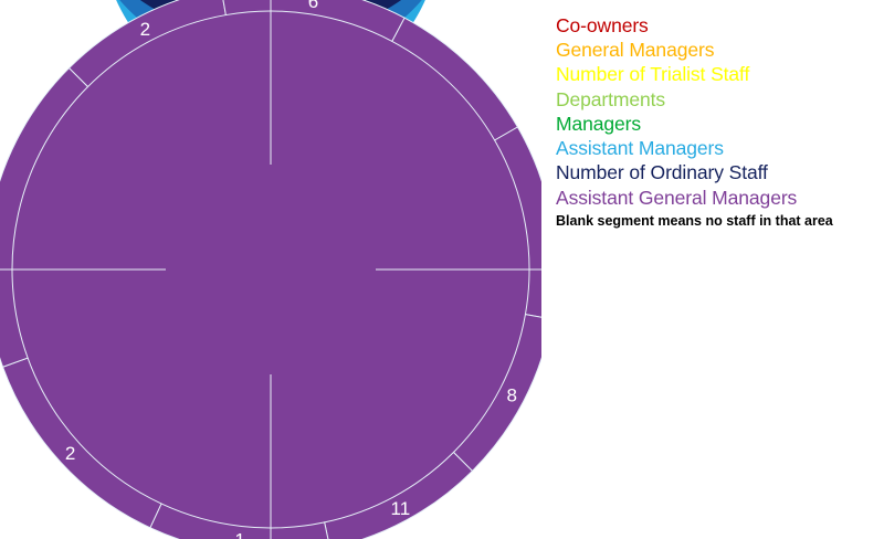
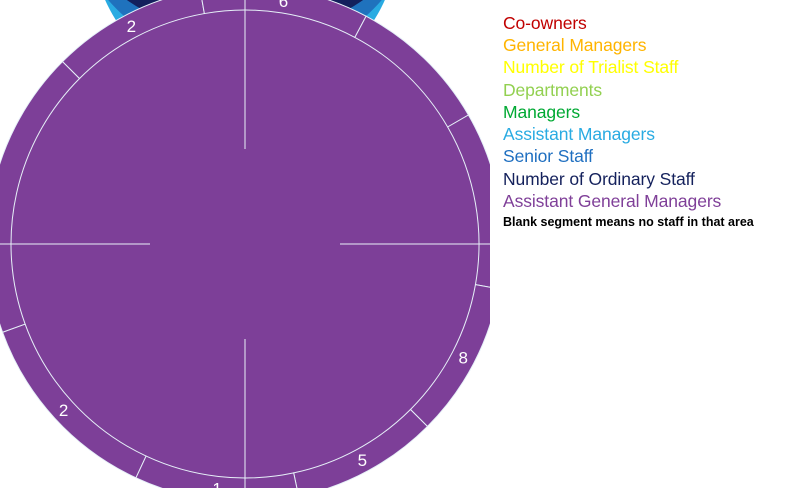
  2
  2
  6
  8
- 11
+ 5
  Co-owners
  General Managers
  Number of Trialist Staff
  Departments
  Managers
  Assistant Managers
+ Senior Staff
  Number of Ordinary Staff
  Assistant General Managers
  Blank segment means no staff in that area
